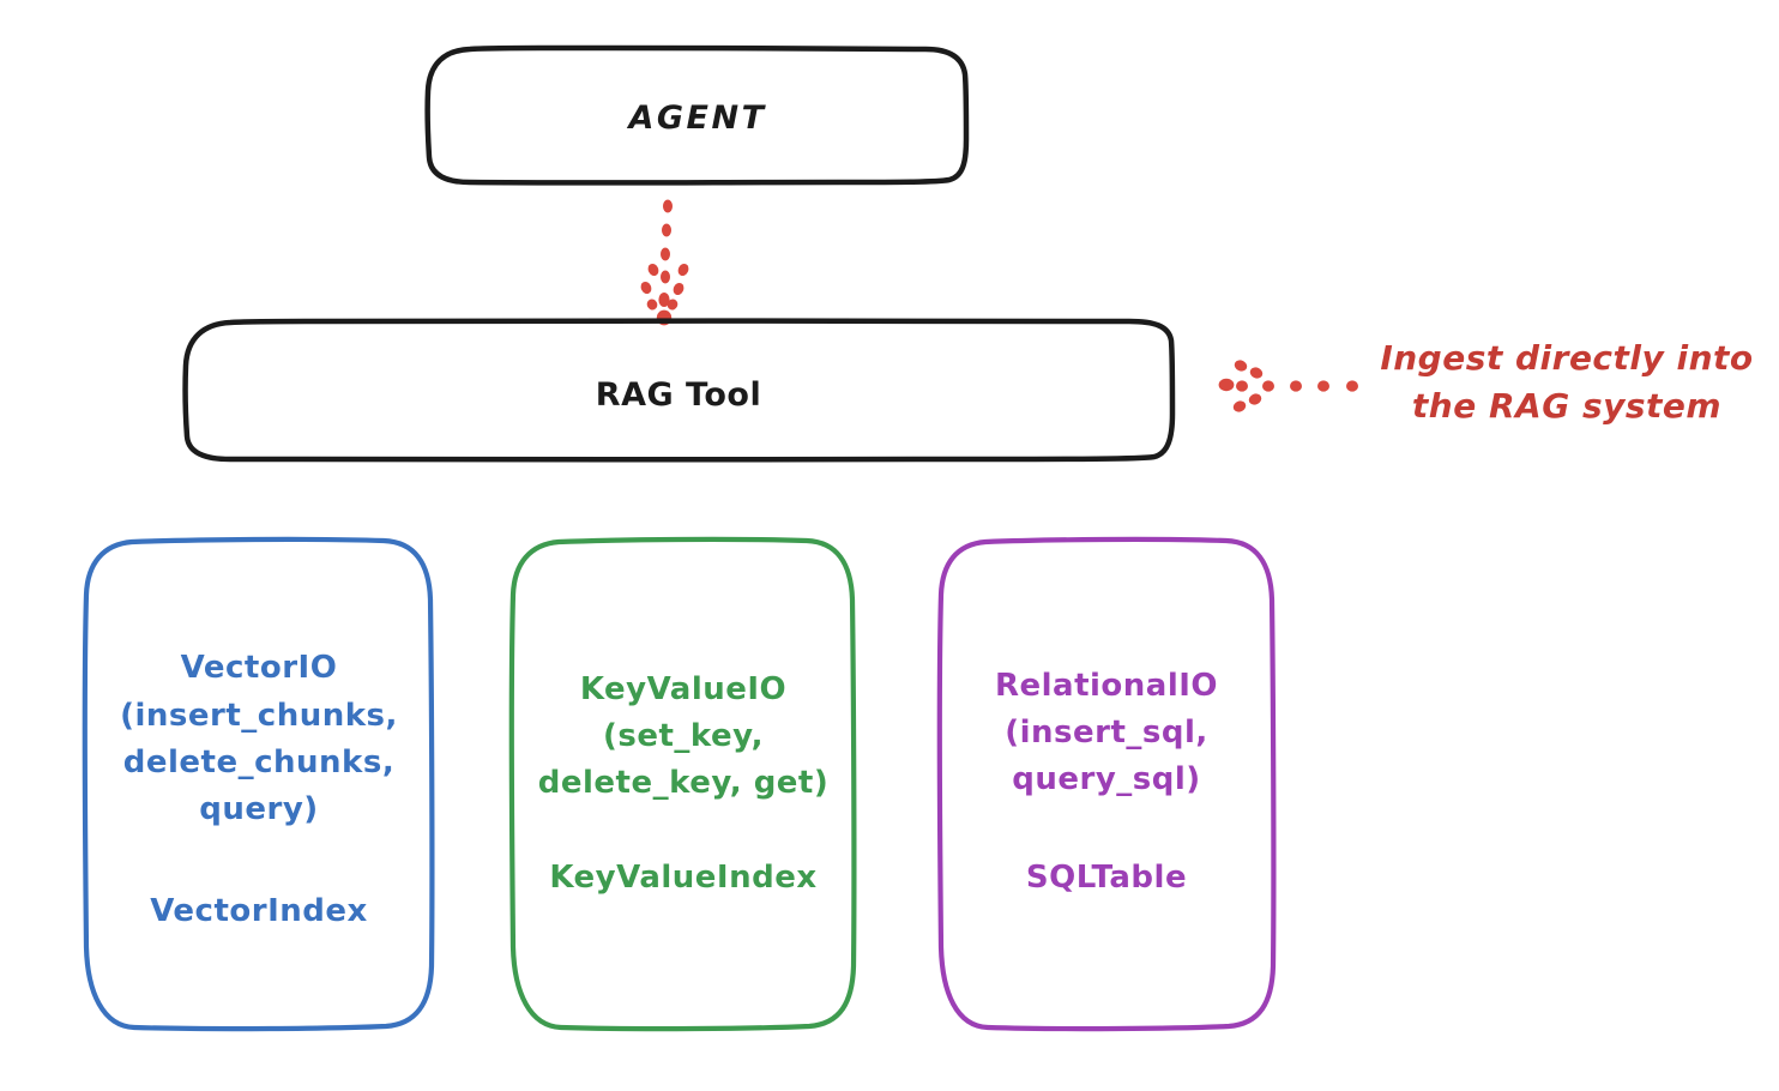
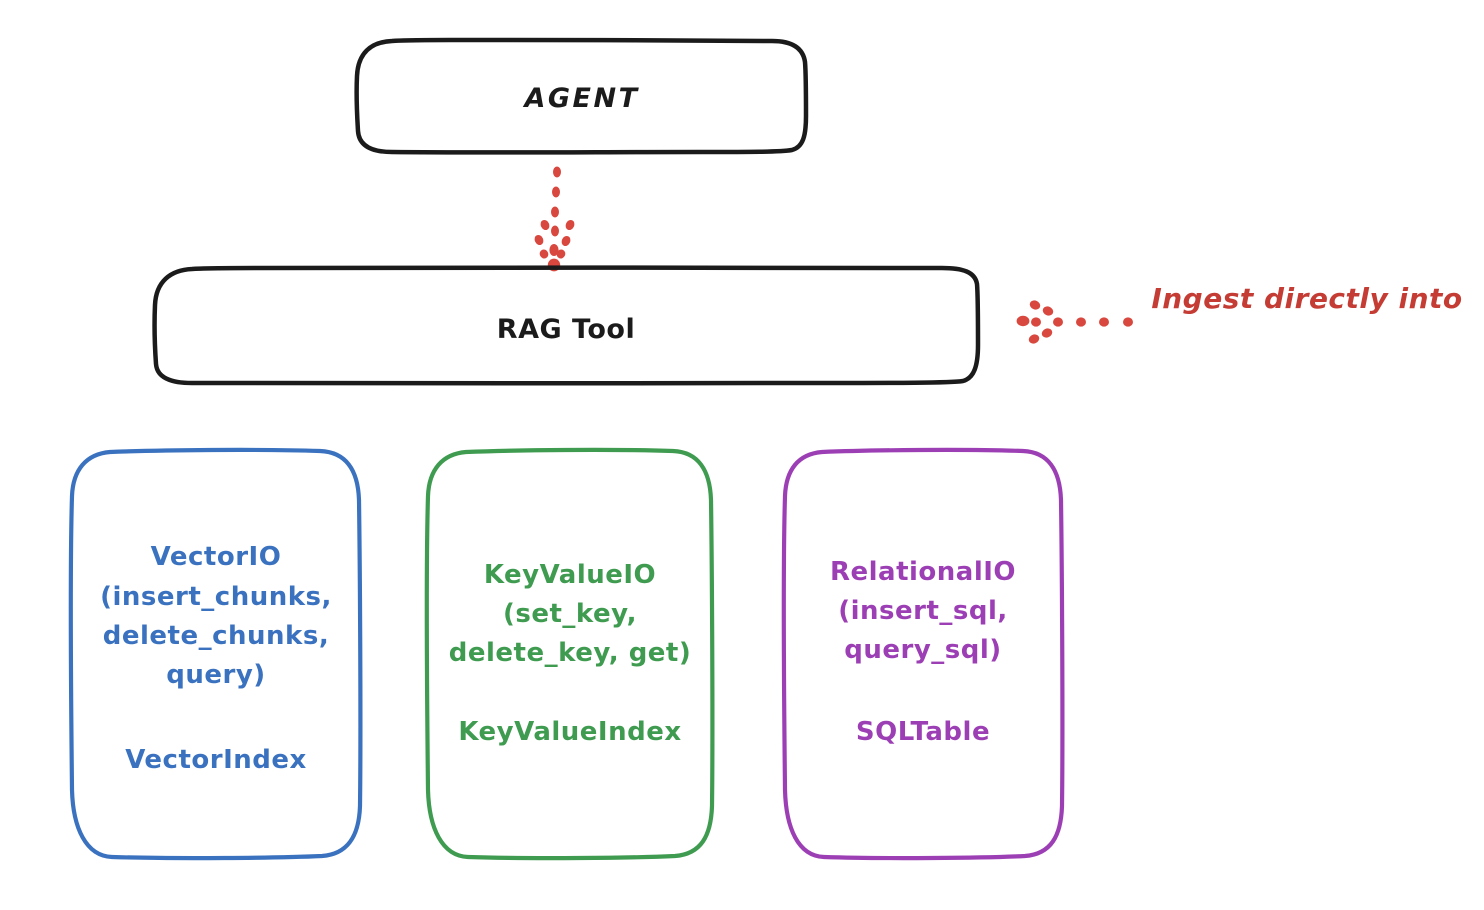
  AGENT
  RAG Tool
  Ingest directly into
- the RAG system
  VectorIO
  (insert_chunks,
  delete_chunks,
  query)
  VectorIndex
  KeyValueIO
  (set_key,
  delete_key, get)
  KeyValueIndex
  RelationalIO
  (insert_sql,
  query_sql)
  SQLTable
